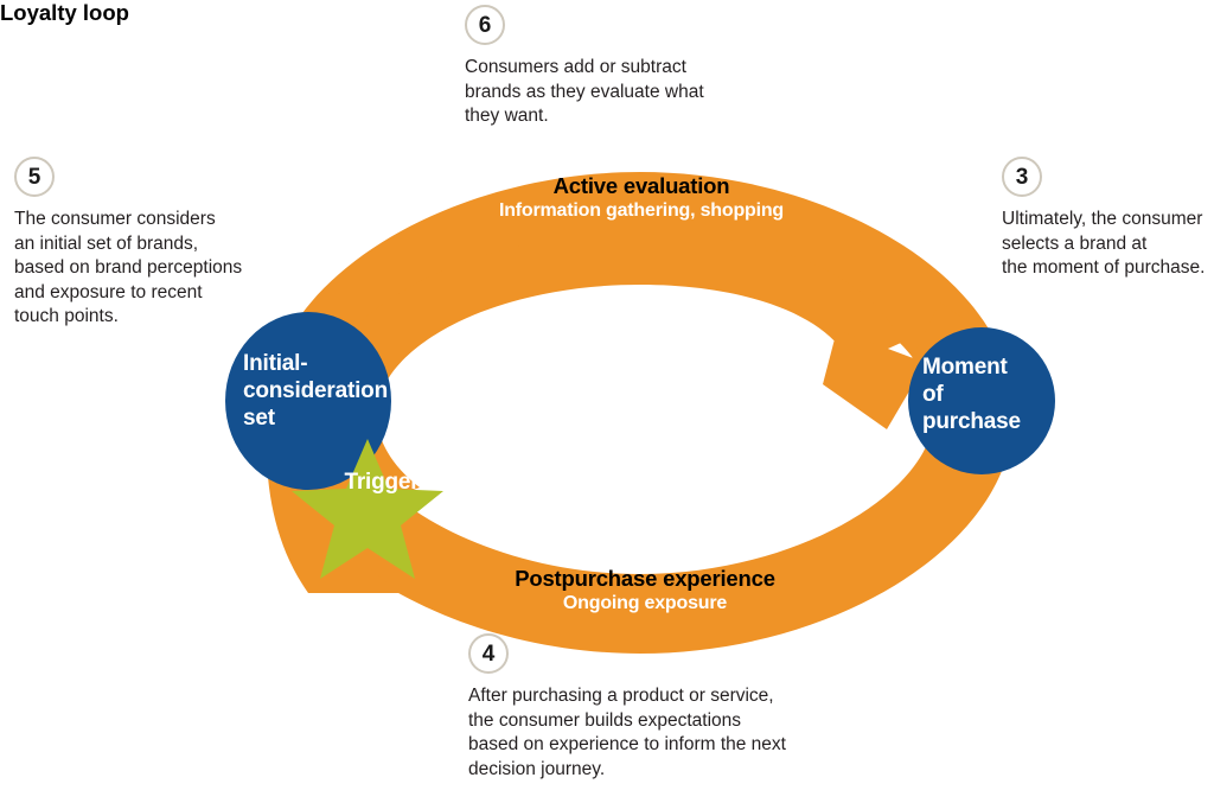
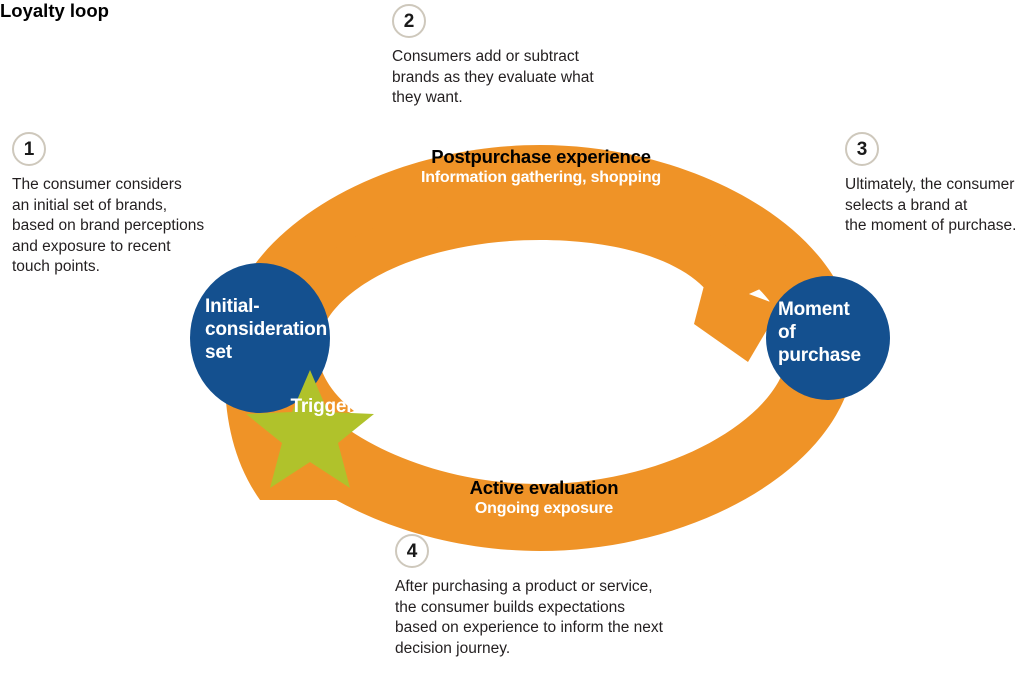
- Active evaluation
+ Postpurchase experience
  Information gathering, shopping
- Postpurchase experience
+ Active evaluation
  Ongoing exposure
  Loyalty loop
  Initial-
  consideration
  set
  Moment
  of
  purchase
  Trigger
- 5
+ 1
  The consumer considers
  an initial set of brands,
  based on brand perceptions
  and exposure to recent
  touch points.
- 6
+ 2
  Consumers add or subtract
  brands as they evaluate what
  they want.
  3
  Ultimately, the consumer
  selects a brand at
  the moment of purchase.
  4
  After purchasing a product or service,
  the consumer builds expectations
  based on experience to inform the next
  decision journey.
